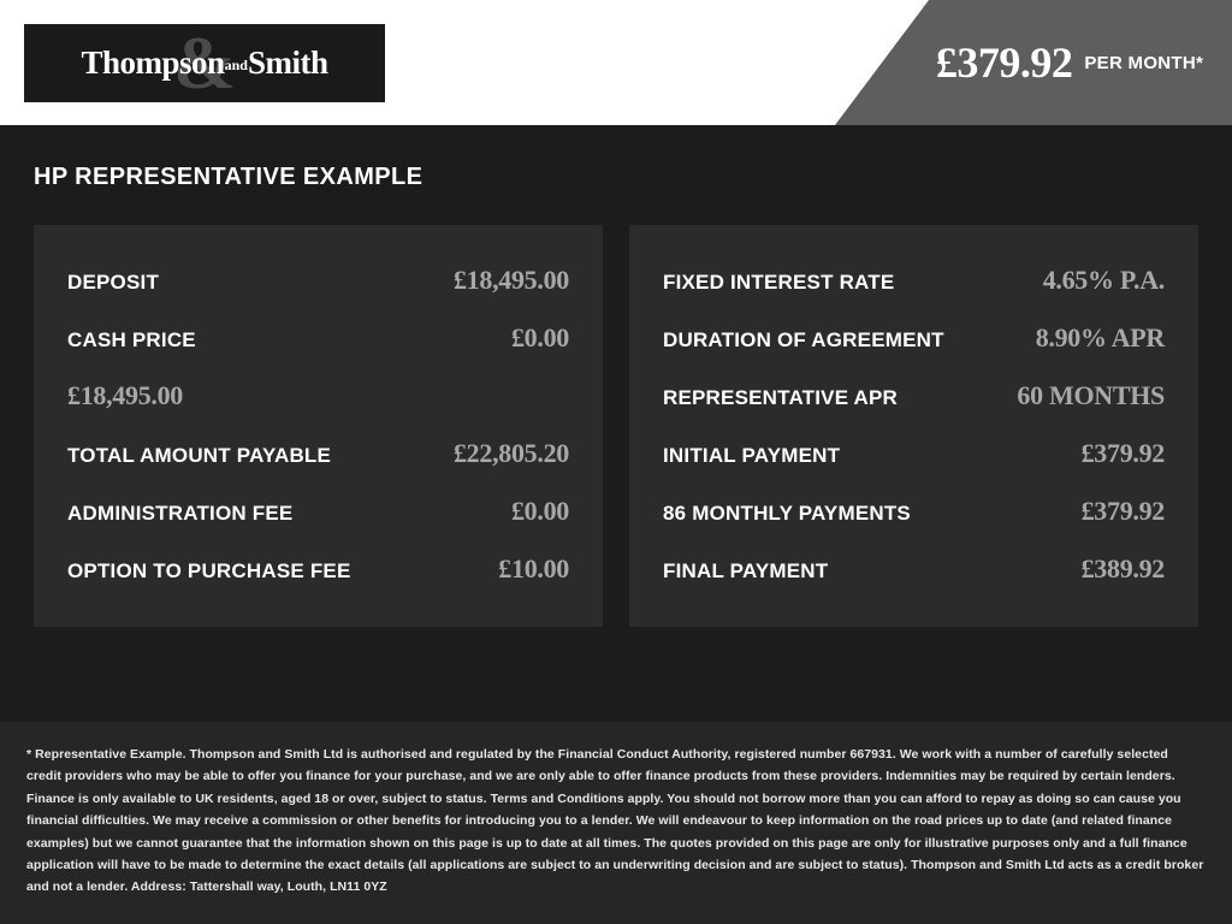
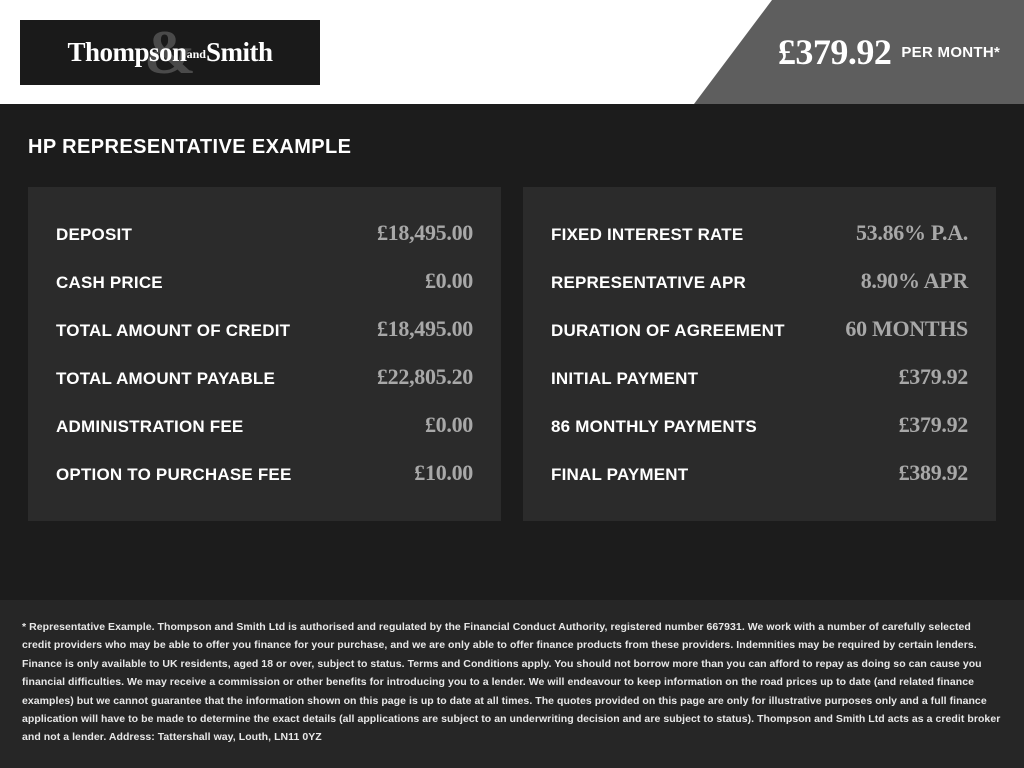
  &
  ThompsonandSmith
  £379.92
  PER MONTH*
  HP REPRESENTATIVE EXAMPLE
  DEPOSIT
  £18,495.00
  CASH PRICE
  £0.00
+ TOTAL AMOUNT OF CREDIT
  £18,495.00
  TOTAL AMOUNT PAYABLE
  £22,805.20
  ADMINISTRATION FEE
  £0.00
  OPTION TO PURCHASE FEE
  £10.00
  FIXED INTEREST RATE
- 4.65% P.A.
+ 53.86% P.A.
- DURATION OF AGREEMENT
+ REPRESENTATIVE APR
  8.90% APR
- REPRESENTATIVE APR
+ DURATION OF AGREEMENT
  60 MONTHS
  INITIAL PAYMENT
  £379.92
  86 MONTHLY PAYMENTS
  £379.92
  FINAL PAYMENT
  £389.92
  * Representative Example. Thompson and Smith Ltd is authorised and regulated by the Financial Conduct Authority, registered number 667931. We work with a number of carefully selected credit providers who may be able to offer you finance for your purchase, and we are only able to offer finance products from these providers. Indemnities may be required by certain lenders. Finance is only available to UK residents, aged 18 or over, subject to status. Terms and Conditions apply. You should not borrow more than you can afford to repay as doing so can cause you financial difficulties. We may receive a commission or other benefits for introducing you to a lender. We will endeavour to keep information on the road prices up to date (and related finance examples) but we cannot guarantee that the information shown on this page is up to date at all times. The quotes provided on this page are only for illustrative purposes only and a full finance application will have to be made to determine the exact details (all applications are subject to an underwriting decision and are subject to status). Thompson and Smith Ltd acts as a credit broker and not a lender. Address: Tattershall way, Louth, LN11 0YZ
